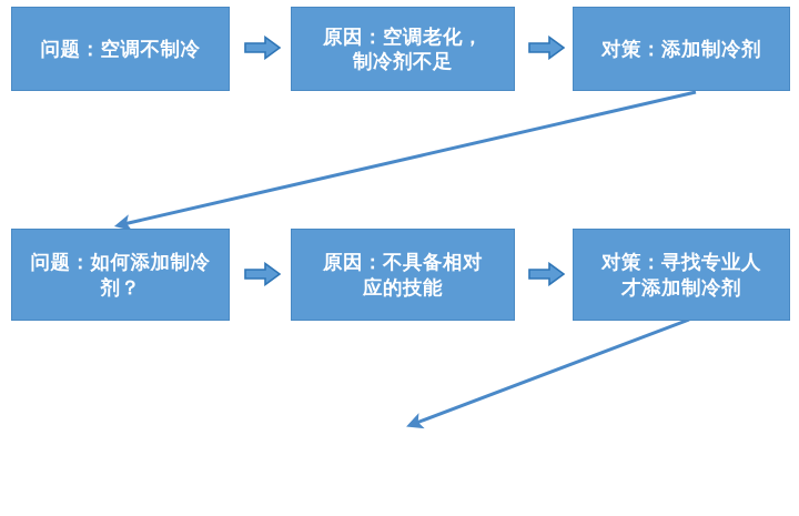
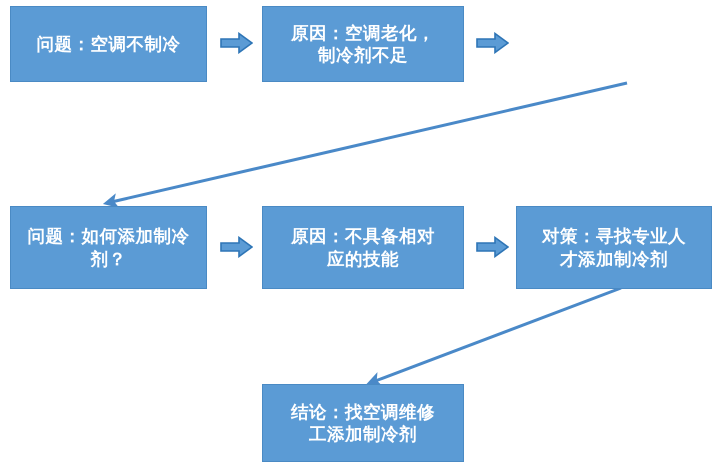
  问题：空调不制冷
  原因：空调老化，
  制冷剂不足
- 对策：添加制冷剂
  问题：如何添加制冷
  剂？
  原因：不具备相对
  应的技能
  对策：寻找专业人
  才添加制冷剂
+ 结论：找空调维修
+ 工添加制冷剂
